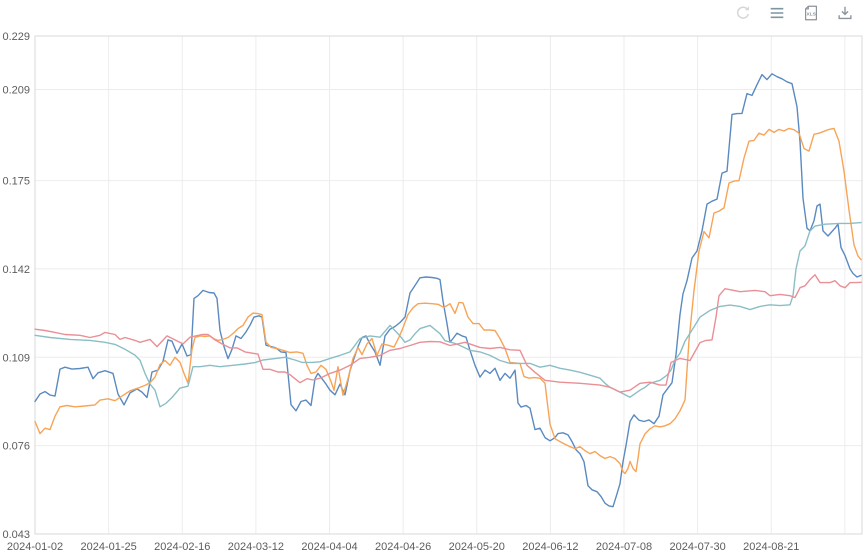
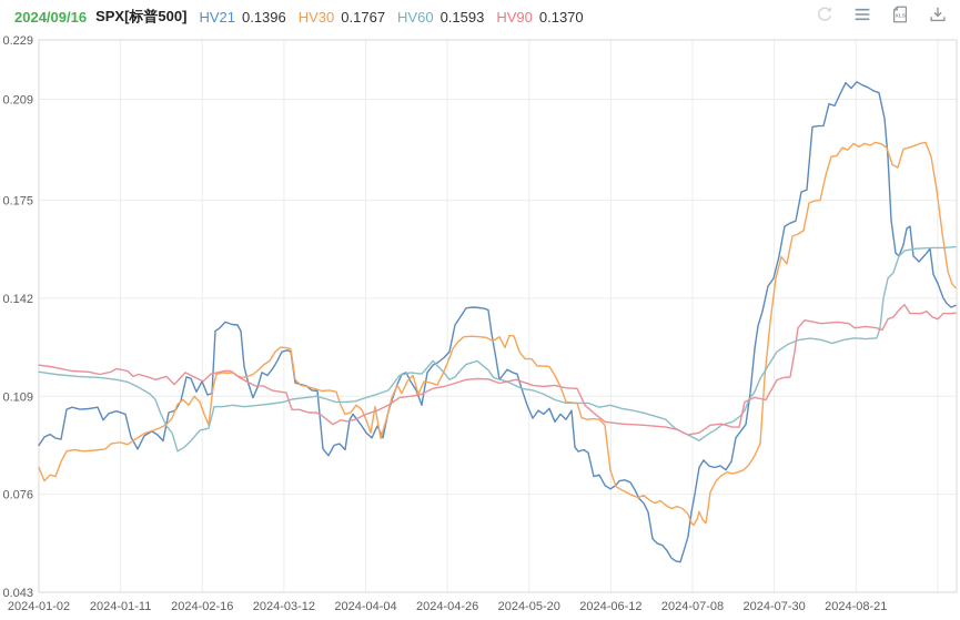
  2024-01-02
- 2024-01-25
+ 2024-01-11
  2024-02-16
  2024-03-12
  2024-04-04
  2024-04-26
  2024-05-20
  2024-06-12
  2024-07-08
  2024-07-30
  2024-08-21
  0.229
  0.209
  0.175
  0.142
  0.109
  0.076
  0.043
+ 2024/09/16
+ SPX[标普500]
+ HV21
+ 0.1396
+ HV30
+ 0.1767
+ HV60
+ 0.1593
+ HV90
+ 0.1370
